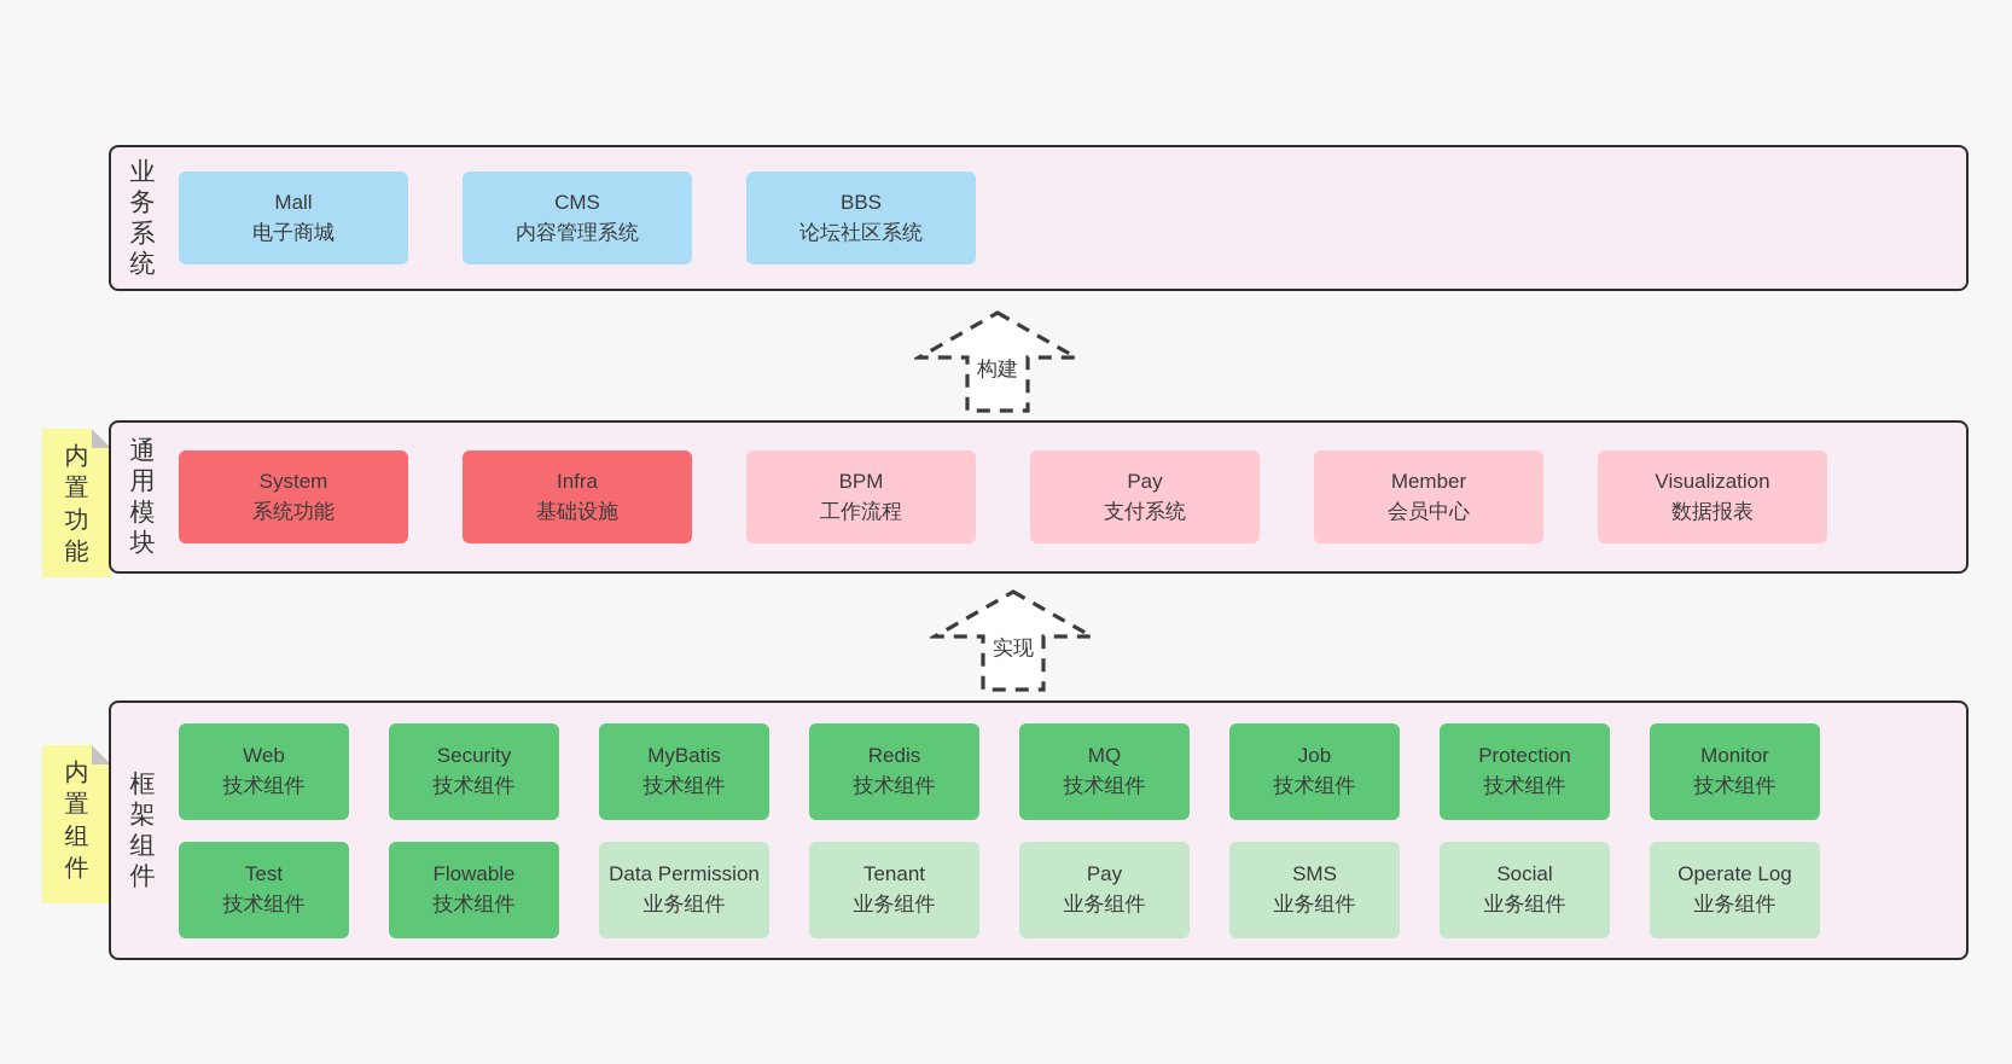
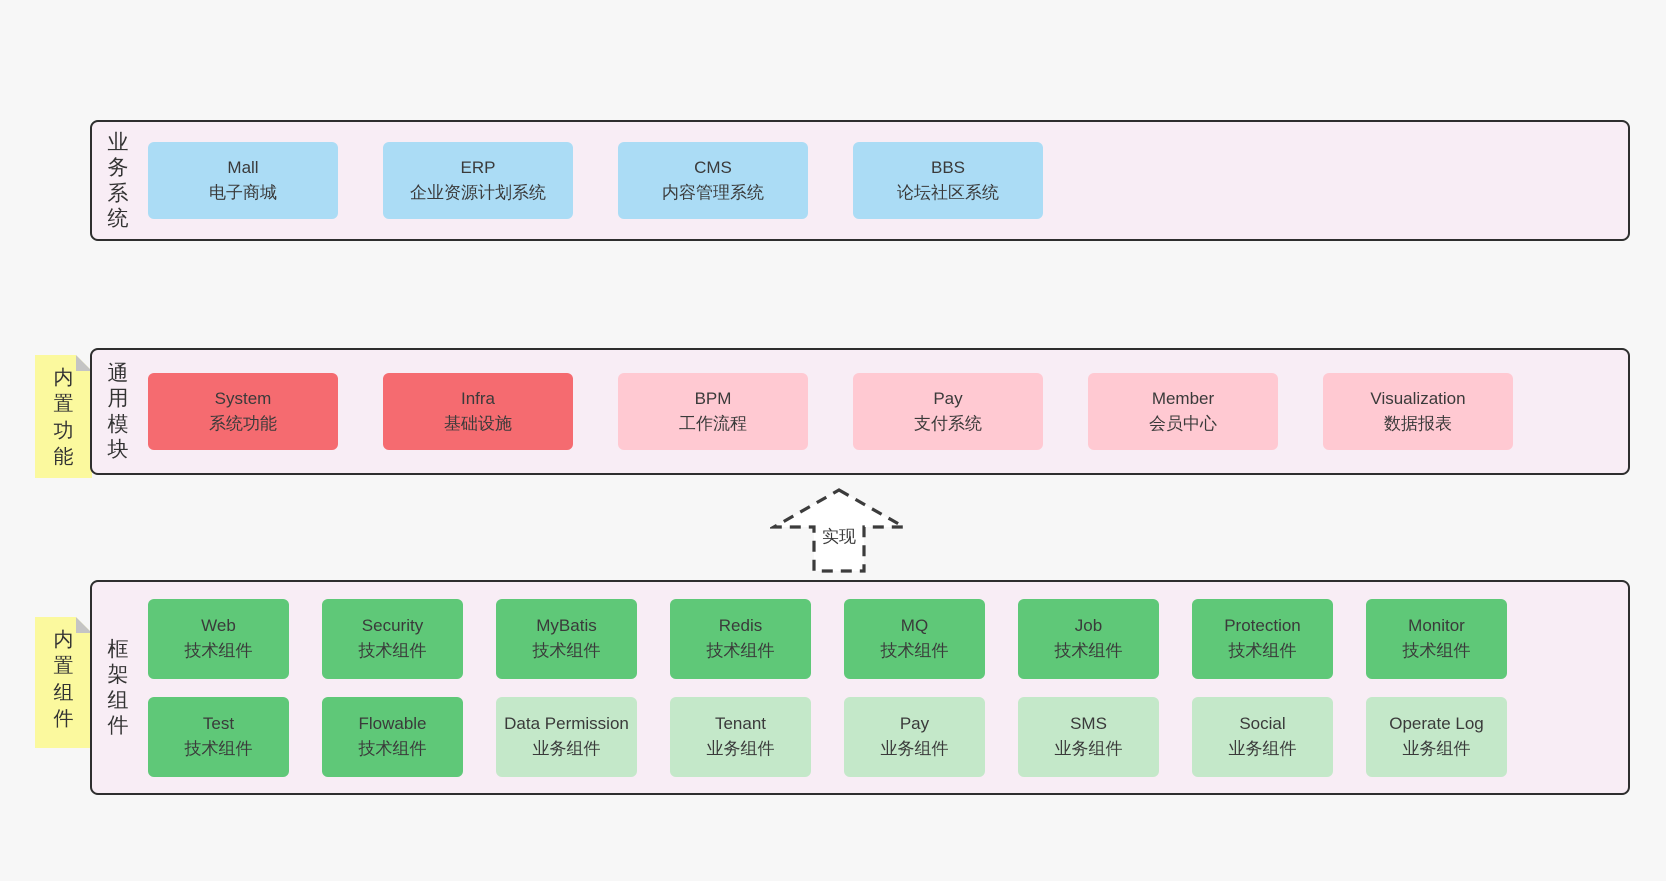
  内置功能
  内置组件
  业务系统
  Mall
  电子商城
+ ERP
+ 企业资源计划系统
  CMS
  内容管理系统
  BBS
  论坛社区系统
- 构建
  通用模块
  System
  系统功能
  Infra
  基础设施
  BPM
  工作流程
  Pay
  支付系统
  Member
  会员中心
  Visualization
  数据报表
  实现
  框架组件
  Web
  技术组件
  Security
  技术组件
  MyBatis
  技术组件
  Redis
  技术组件
  MQ
  技术组件
  Job
  技术组件
  Protection
  技术组件
  Monitor
  技术组件
  Test
  技术组件
  Flowable
  技术组件
  Data Permission
  业务组件
  Tenant
  业务组件
  Pay
  业务组件
  SMS
  业务组件
  Social
  业务组件
  Operate Log
  业务组件
